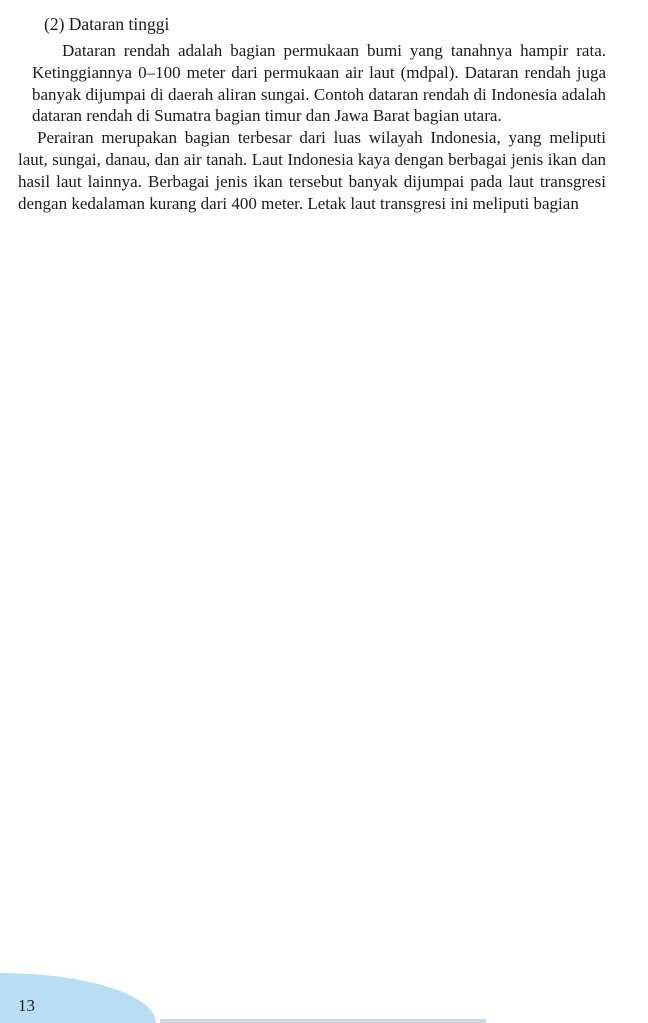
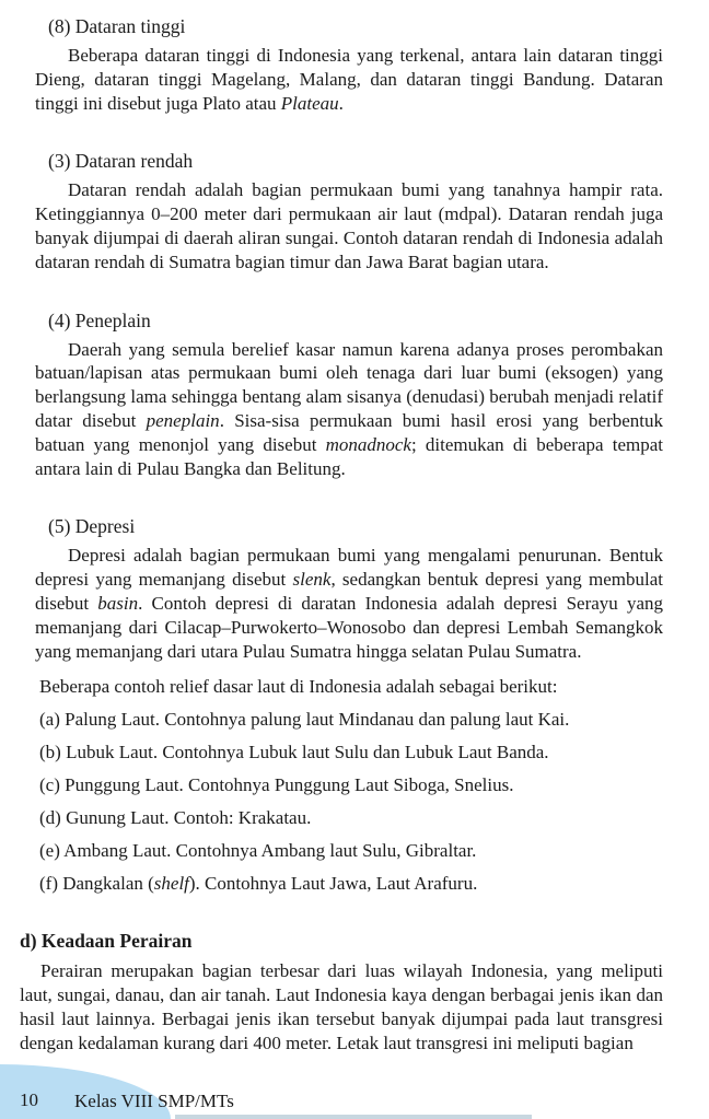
- (2) Dataran tinggi
+ (8) Dataran tinggi
+ Beberapa dataran tinggi di Indonesia yang terkenal, antara lain dataran tinggi Dieng, dataran tinggi Magelang, Malang, dan dataran tinggi Bandung. Dataran tinggi ini disebut juga Plato atau Plateau.
+ (3) Dataran rendah
- Dataran rendah adalah bagian permukaan bumi yang tanahnya hampir rata. Ketinggiannya 0–100 meter dari permukaan air laut (mdpal). Dataran rendah juga banyak dijumpai di daerah aliran sungai. Contoh dataran rendah di Indonesia adalah dataran rendah di Sumatra bagian timur dan Jawa Barat bagian utara.
+ Dataran rendah adalah bagian permukaan bumi yang tanahnya hampir rata. Ketinggiannya 0–200 meter dari permukaan air laut (mdpal). Dataran rendah juga banyak dijumpai di daerah aliran sungai. Contoh dataran rendah di Indonesia adalah dataran rendah di Sumatra bagian timur dan Jawa Barat bagian utara.
+ (4) Peneplain
+ Daerah yang semula berelief kasar namun karena adanya proses perombakan batuan/lapisan atas permukaan bumi oleh tenaga dari luar bumi (eksogen) yang berlangsung lama sehingga bentang alam sisanya (denudasi) berubah menjadi relatif datar disebut peneplain. Sisa-sisa permukaan bumi hasil erosi yang berbentuk batuan yang menonjol yang disebut monadnock; ditemukan di beberapa tempat antara lain di Pulau Bangka dan Belitung.
+ (5) Depresi
+ Depresi adalah bagian permukaan bumi yang mengalami penurunan. Bentuk depresi yang memanjang disebut slenk, sedangkan bentuk depresi yang membulat disebut basin. Contoh depresi di daratan Indonesia adalah depresi Serayu yang memanjang dari Cilacap–Purwokerto–Wonosobo dan depresi Lembah Semangkok yang memanjang dari utara Pulau Sumatra hingga selatan Pulau Sumatra.
+ Beberapa contoh relief dasar laut di Indonesia adalah sebagai berikut:
+ (a) Palung Laut. Contohnya palung laut Mindanau dan palung laut Kai.
+ (b) Lubuk Laut. Contohnya Lubuk laut Sulu dan Lubuk Laut Banda.
+ (c) Punggung Laut. Contohnya Punggung Laut Siboga, Snelius.
+ (d) Gunung Laut. Contoh: Krakatau.
+ (e) Ambang Laut. Contohnya Ambang laut Sulu, Gibraltar.
+ (f) Dangkalan (shelf). Contohnya Laut Jawa, Laut Arafuru.
+ d) Keadaan Perairan
  Perairan merupakan bagian terbesar dari luas wilayah Indonesia, yang meliputi laut, sungai, danau, dan air tanah. Laut Indonesia kaya dengan berbagai jenis ikan dan hasil laut lainnya. Berbagai jenis ikan tersebut banyak dijumpai pada laut transgresi dengan kedalaman kurang dari 400 meter. Letak laut transgresi ini meliputi bagian
- 13
+ 10
+ Kelas VIII SMP/MTs
